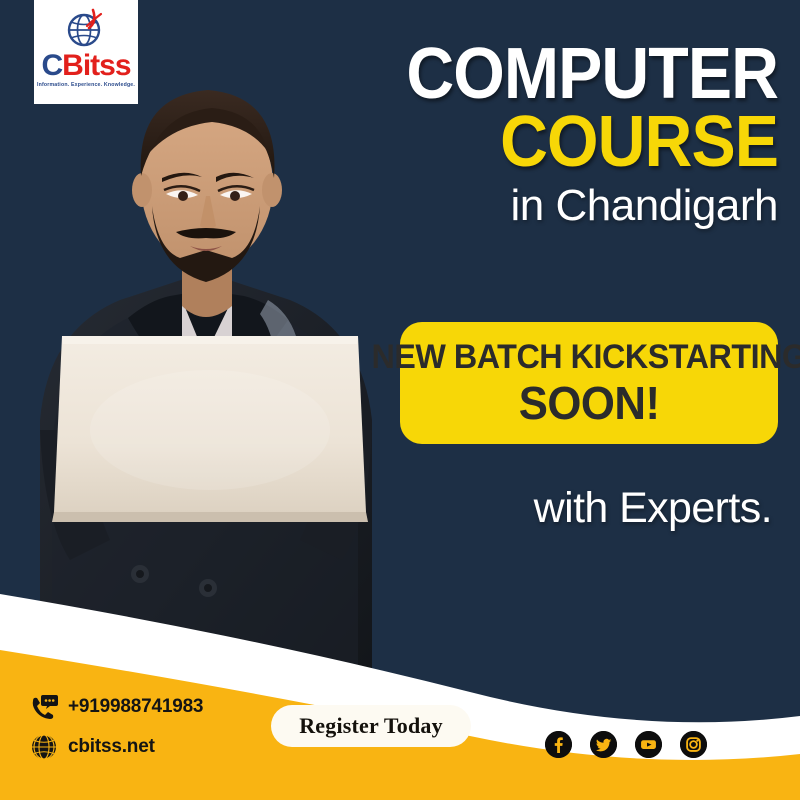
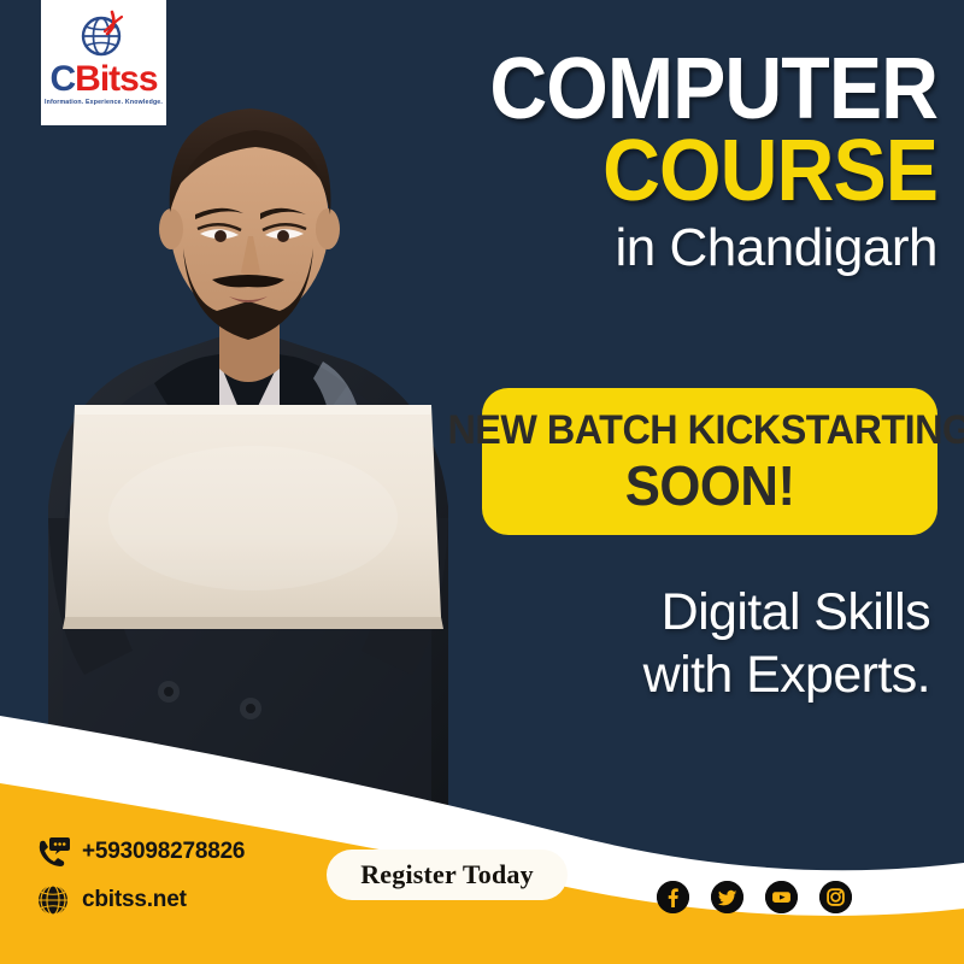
  CBitss
  COMPUTER
  COURSE
  in Chandigarh
  NEW BATCH KICKSTARTING
  SOON!
+ Digital Skills
  with Experts.
- +919988741983
+ +593098278826
  cbitss.net
  Register Today
